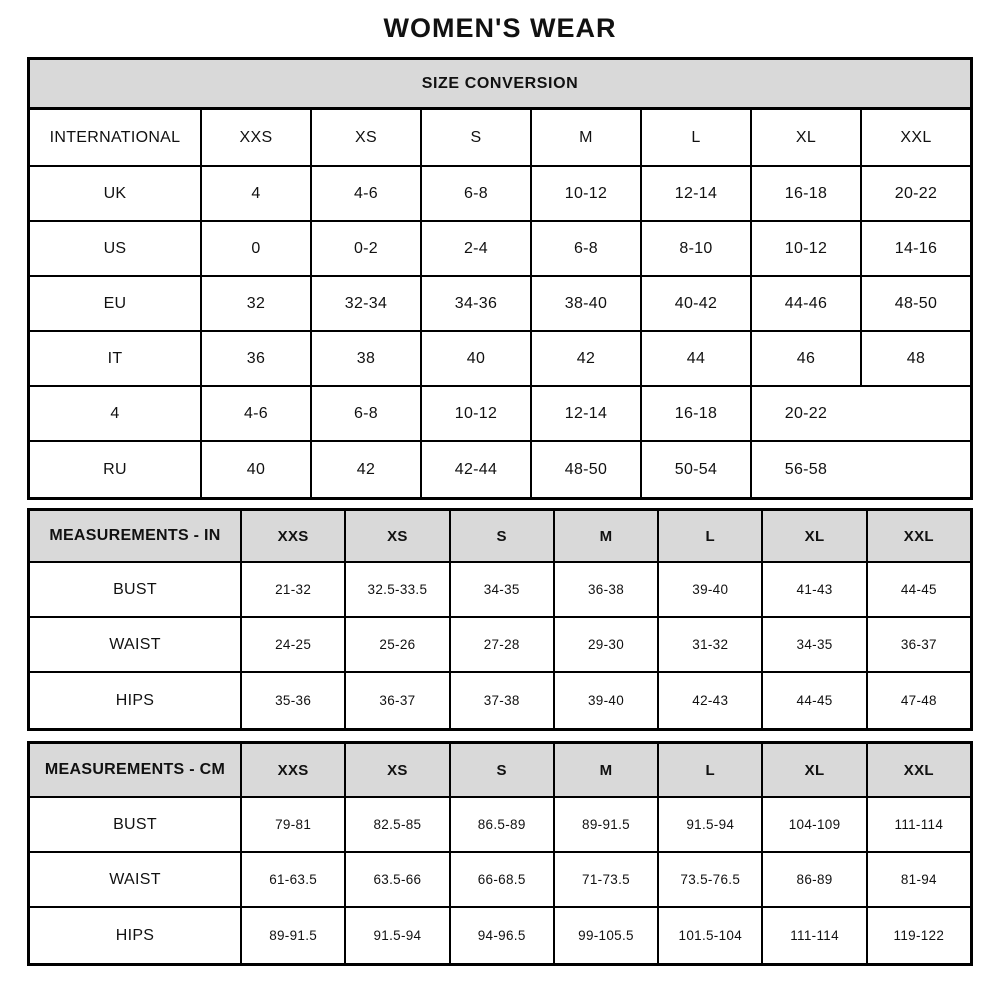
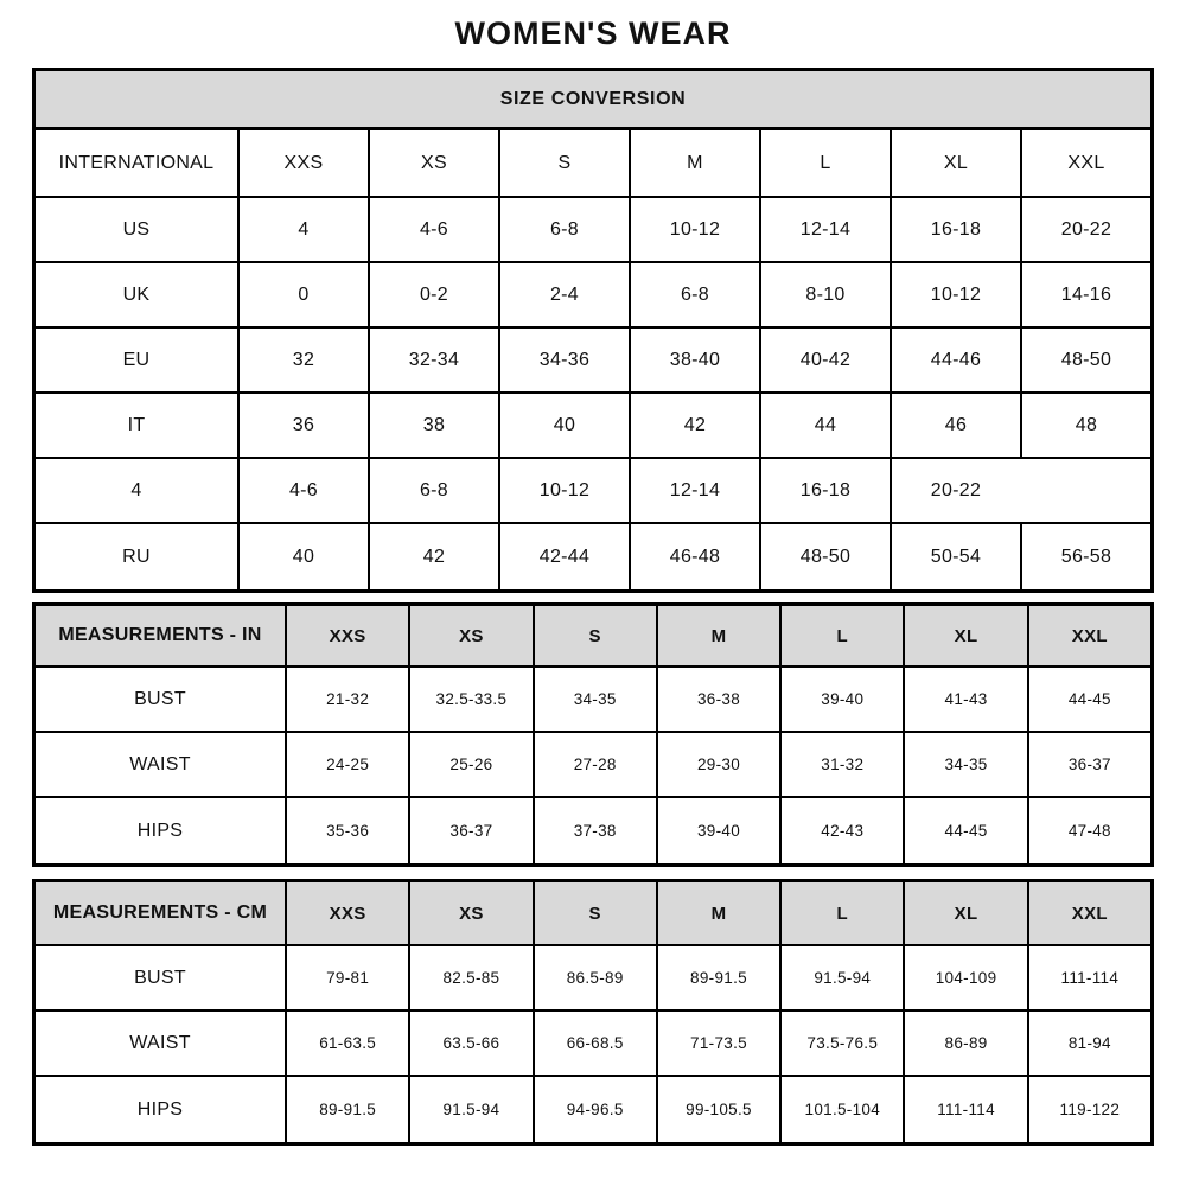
  WOMEN'S WEAR
  SIZE CONVERSION
  INTERNATIONAL
  XXS
  XS
  S
  M
  L
  XL
  XXL
- UK
+ US
  4
  4-6
  6-8
  10-12
  12-14
  16-18
  20-22
- US
+ UK
  0
  0-2
  2-4
  6-8
  8-10
  10-12
  14-16
  EU
  32
  32-34
  34-36
  38-40
  40-42
  44-46
  48-50
  IT
  36
  38
  40
  42
  44
  46
  48
  4
  4-6
  6-8
  10-12
  12-14
  16-18
  20-22
  RU
  40
  42
  42-44
+ 46-48
  48-50
  50-54
  56-58
  MEASUREMENTS - IN
  XXS
  XS
  S
  M
  L
  XL
  XXL
  BUST
  21-32
  32.5-33.5
  34-35
  36-38
  39-40
  41-43
  44-45
  WAIST
  24-25
  25-26
  27-28
  29-30
  31-32
  34-35
  36-37
  HIPS
  35-36
  36-37
  37-38
  39-40
  42-43
  44-45
  47-48
  MEASUREMENTS - CM
  XXS
  XS
  S
  M
  L
  XL
  XXL
  BUST
  79-81
  82.5-85
  86.5-89
  89-91.5
  91.5-94
  104-109
  111-114
  WAIST
  61-63.5
  63.5-66
  66-68.5
  71-73.5
  73.5-76.5
  86-89
  81-94
  HIPS
  89-91.5
  91.5-94
  94-96.5
  99-105.5
  101.5-104
  111-114
  119-122
